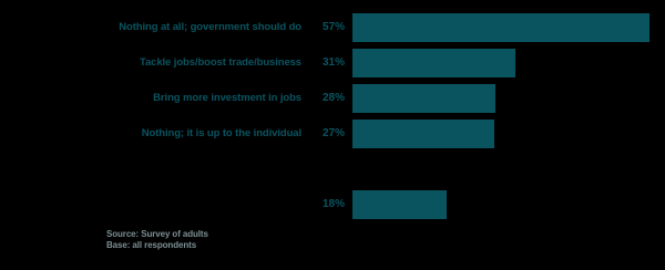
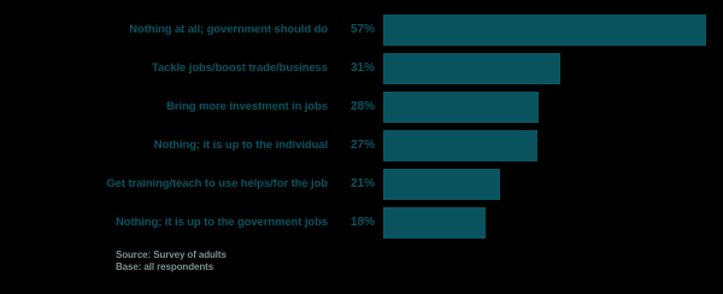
  Nothing at all; government should do
  57%
  Tackle jobs/boost trade/business
  31%
  Bring more investment in jobs
  28%
  Nothing; it is up to the individual
  27%
+ Get training/teach to use helps/for the job
+ 21%
+ Nothing; it is up to the government jobs
  18%
  Source: Survey of adults
  Base: all respondents
